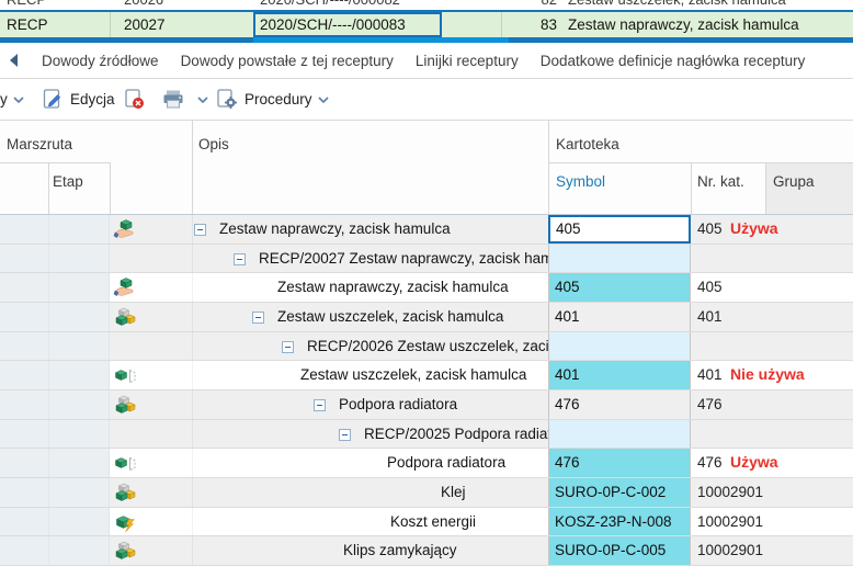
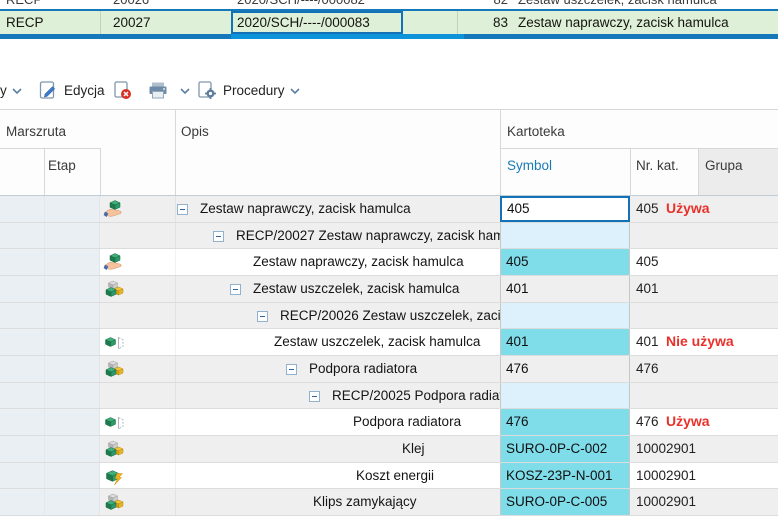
  RECP
  20027
  2020/SCH/----/000083
  83
  Zestaw naprawczy, zacisk hamulca
- Dowody źródłowe
- Dowody powstałe z tej receptury
- Linijki receptury
- Dodatkowe definicje nagłówka receptury
  y
  Edycja
  Procedury
  Marszruta
  Etap
  Opis
  Kartoteka
  Symbol
  Nr. kat.
  Grupa
  Zestaw naprawczy, zacisk hamulca
  405
  405
  Używa
  RECP/20027 Zestaw naprawczy, zacisk ham
  Zestaw naprawczy, zacisk hamulca
  405
  405
  Zestaw uszczelek, zacisk hamulca
  401
  401
  RECP/20026 Zestaw uszczelek, zac
  Zestaw uszczelek, zacisk hamulca
  401
  401
  Nie używa
  Podpora radiatora
  476
  476
  RECP/20025 Podpora radia
  Podpora radiatora
  476
  476
  Używa
  Klej
  SURO-0P-C-002
  10002901
  Koszt energii
- KOSZ-23P-N-008
+ KOSZ-23P-N-001
  10002901
  Klips zamykający
  SURO-0P-C-005
  10002901
